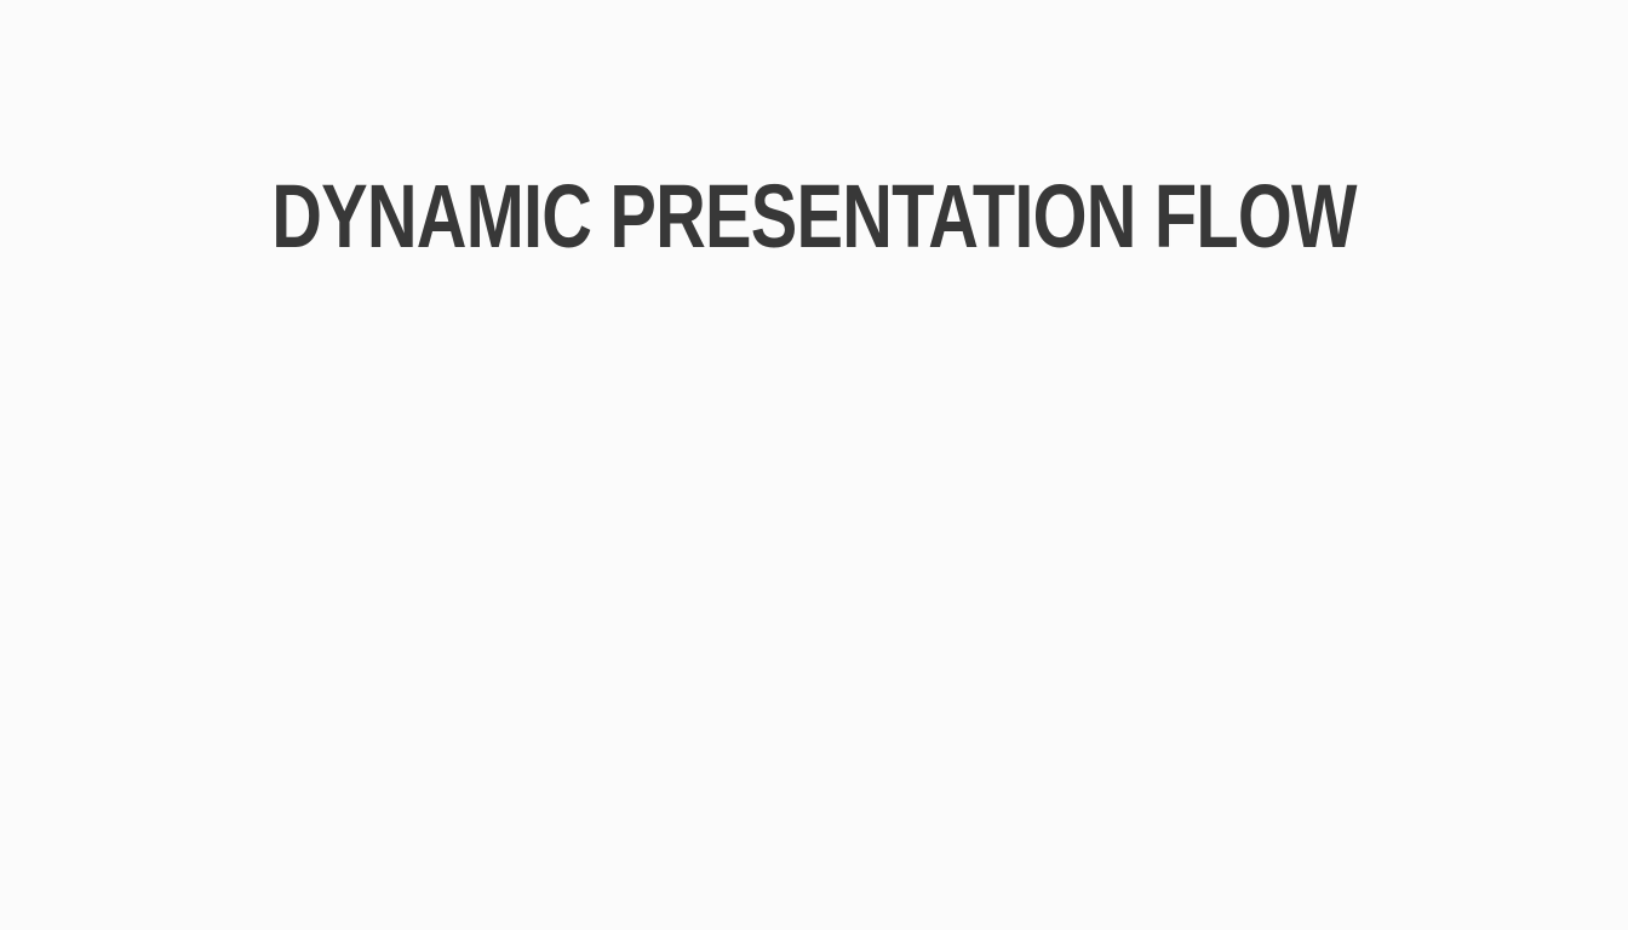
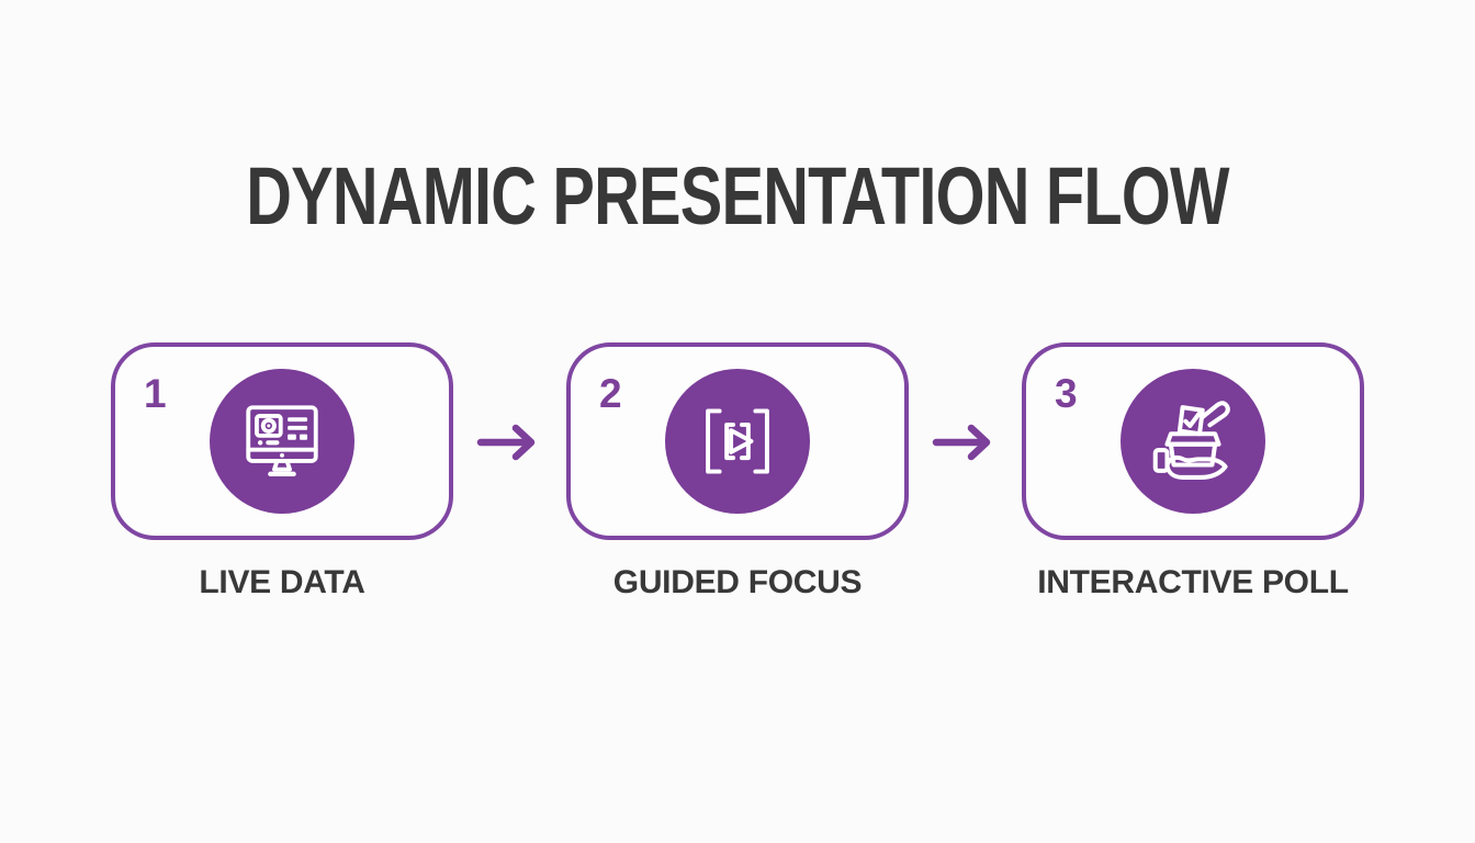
  DYNAMIC PRESENTATION FLOW
+ 1
+ LIVE DATA
+ 2
+ GUIDED FOCUS
+ 3
+ INTERACTIVE POLL
